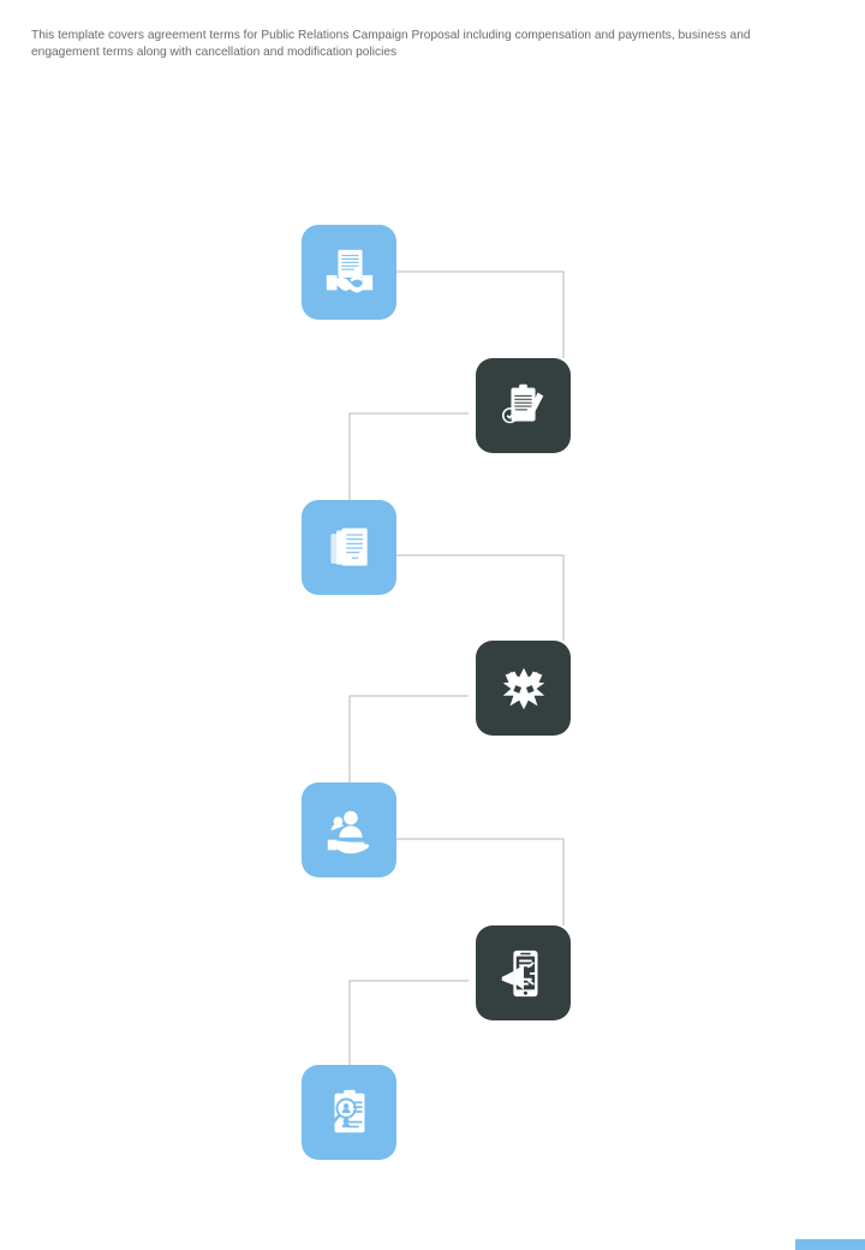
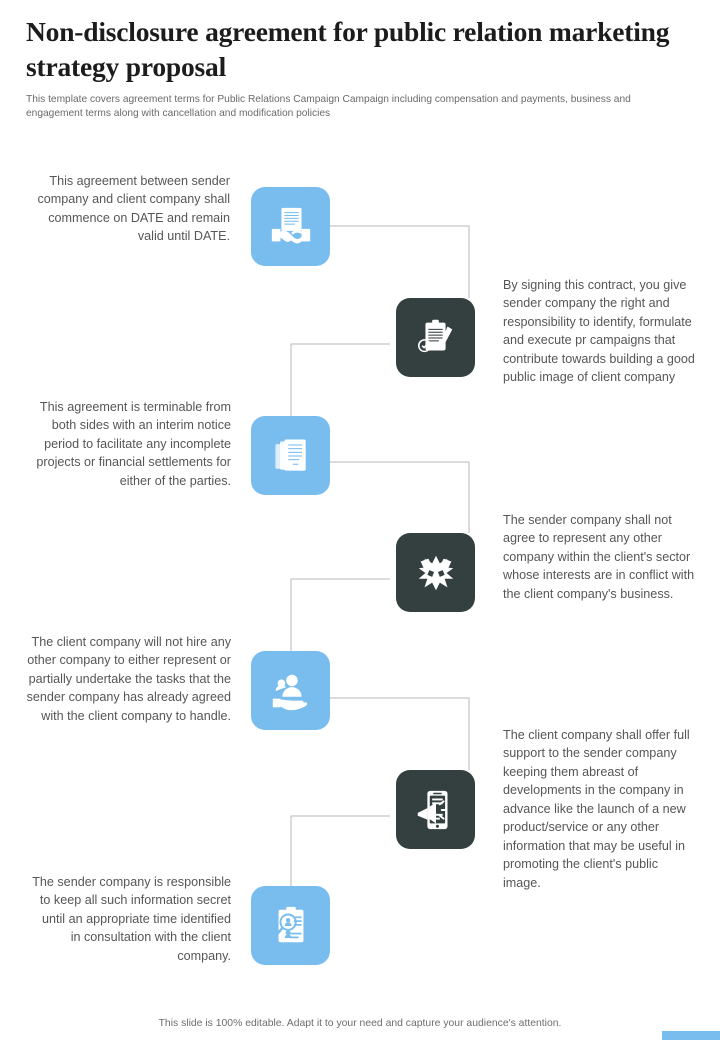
+ Non-disclosure agreement for public relation marketing strategy proposal
- This template covers agreement terms for Public Relations Campaign Proposal including compensation and payments, business and engagement terms along with cancellation and modification policies
+ This template covers agreement terms for Public Relations Campaign Campaign including compensation and payments, business and engagement terms along with cancellation and modification policies
+ This agreement between sender company and client company shall commence on DATE and remain valid until DATE.
+ By signing this contract, you give sender company the right and responsibility to identify, formulate and execute pr campaigns that contribute towards building a good public image of client company
+ This agreement is terminable from both sides with an interim notice period to facilitate any incomplete projects or financial settlements for either of the parties.
+ The sender company shall not agree to represent any other company within the client's sector whose interests are in conflict with the client company's business.
+ The client company will not hire any other company to either represent or partially undertake the tasks that the sender company has already agreed with the client company to handle.
+ The client company shall offer full support to the sender company keeping them abreast of developments in the company in advance like the launch of a new product/service or any other information that may be useful in promoting the client's public image.
+ The sender company is responsible to keep all such information secret until an appropriate time identified in consultation with the client company.
+ This slide is 100% editable. Adapt it to your need and capture your audience's attention.
